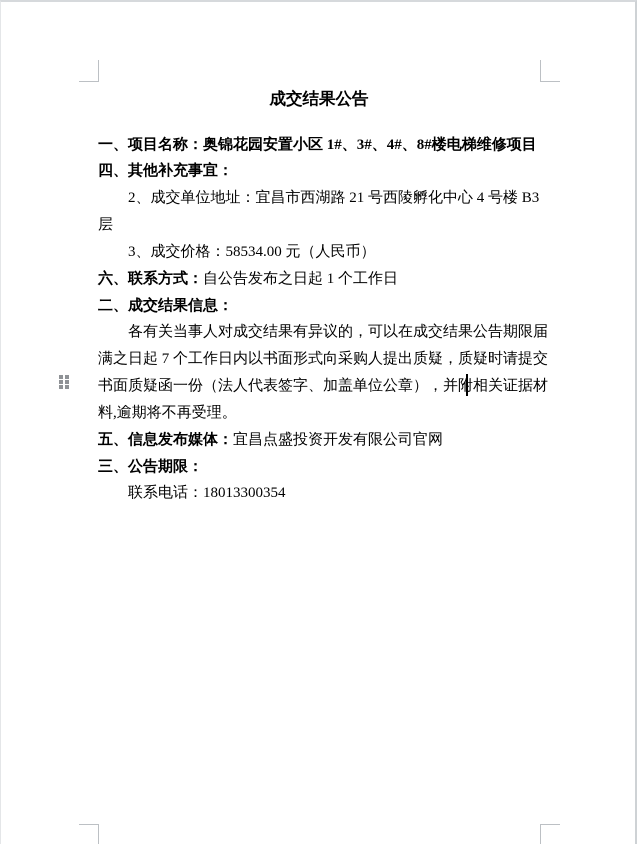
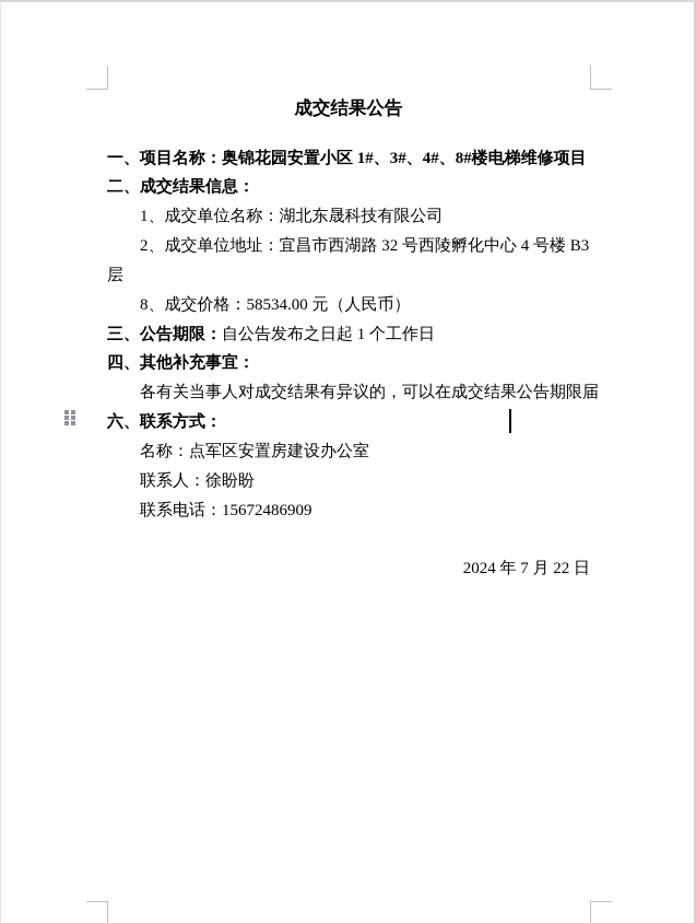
  成交结果公告
  一、项目名称：奥锦花园安置小区 1#、3#、4#、8#楼电梯维修项目
- 四、其他补充事宜：
+ 二、成交结果信息：
+ 1、成交单位名称：湖北东晟科技有限公司
- 2、成交单位地址：宜昌市西湖路 21 号西陵孵化中心 4 号楼 B3
+ 2、成交单位地址：宜昌市西湖路 32 号西陵孵化中心 4 号楼 B3
  层
- 3、成交价格：58534.00 元（人民币）
+ 8、成交价格：58534.00 元（人民币）
- 六、联系方式：自公告发布之日起 1 个工作日
+ 三、公告期限：自公告发布之日起 1 个工作日
- 二、成交结果信息：
+ 四、其他补充事宜：
  各有关当事人对成交结果有异议的，可以在成交结果公告期限届
- 满之日起 7 个工作日内以书面形式向采购人提出质疑，质疑时请提交
- 书面质疑函一份（法人代表签字、加盖单位公章），并附相关证据材
- 料,逾期将不再受理。
- 五、信息发布媒体：宜昌点盛投资开发有限公司官网
- 三、公告期限：
+ 六、联系方式：
+ 名称：点军区安置房建设办公室
+ 联系人：徐盼盼
- 联系电话：18013300354
+ 联系电话：15672486909
+ 2024 年 7 月 22 日
